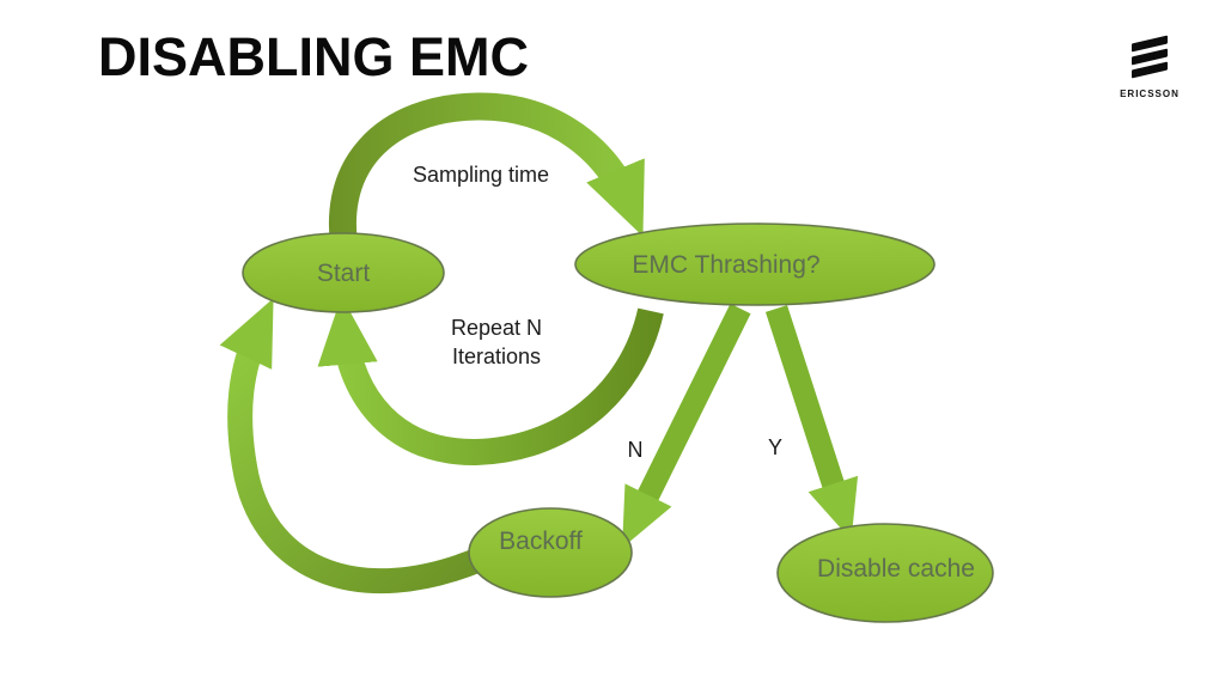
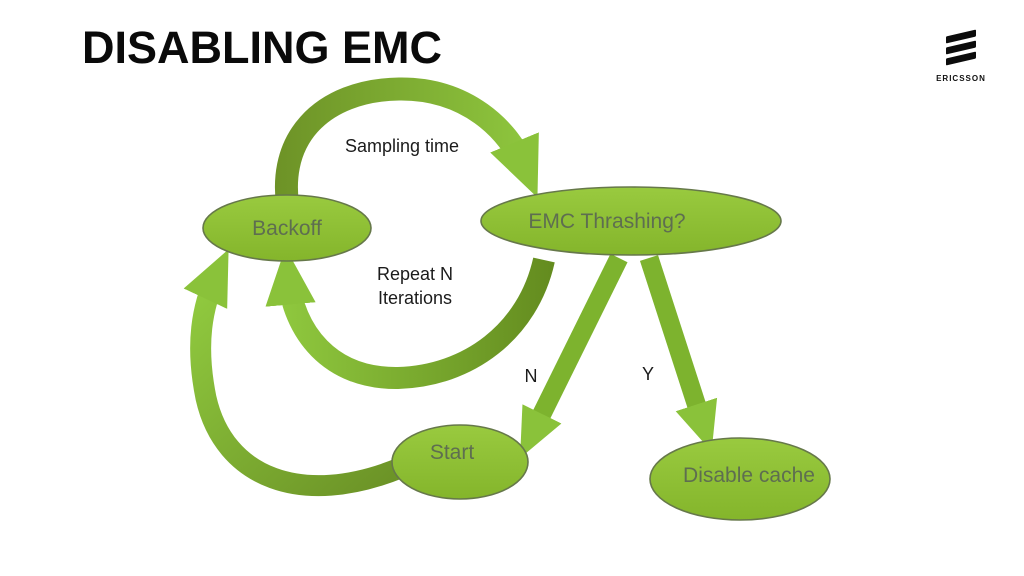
  DISABLING EMC
  ERICSSON
- Start
+ Backoff
  EMC Thrashing?
- Backoff
+ Start
  Disable cache
  Sampling time
  Repeat N
  Iterations
  N
  Y
